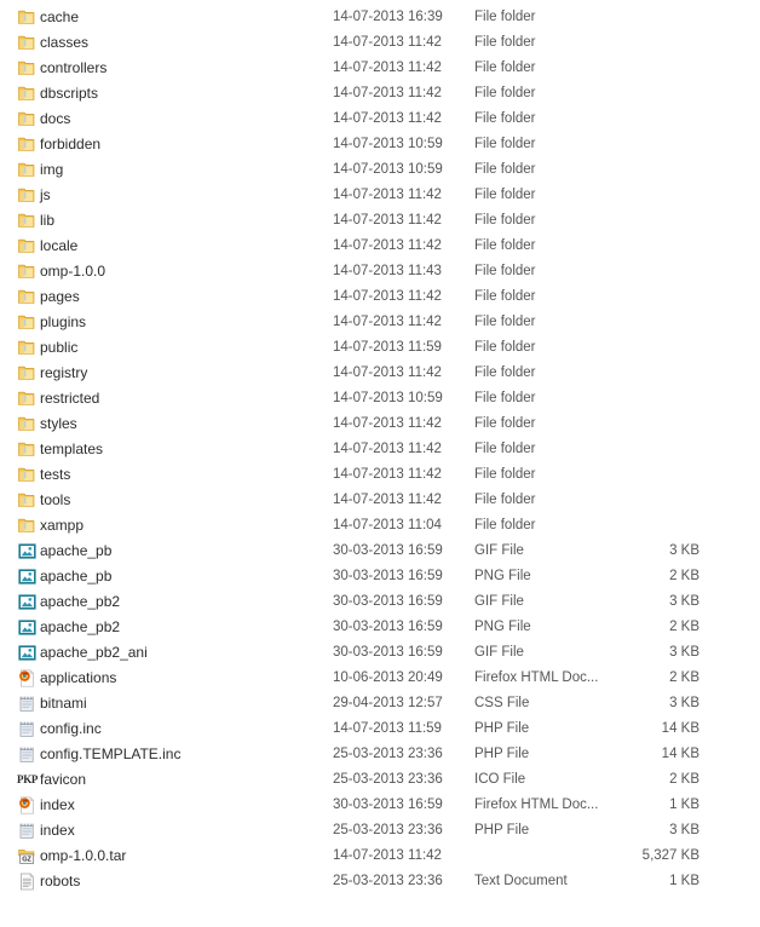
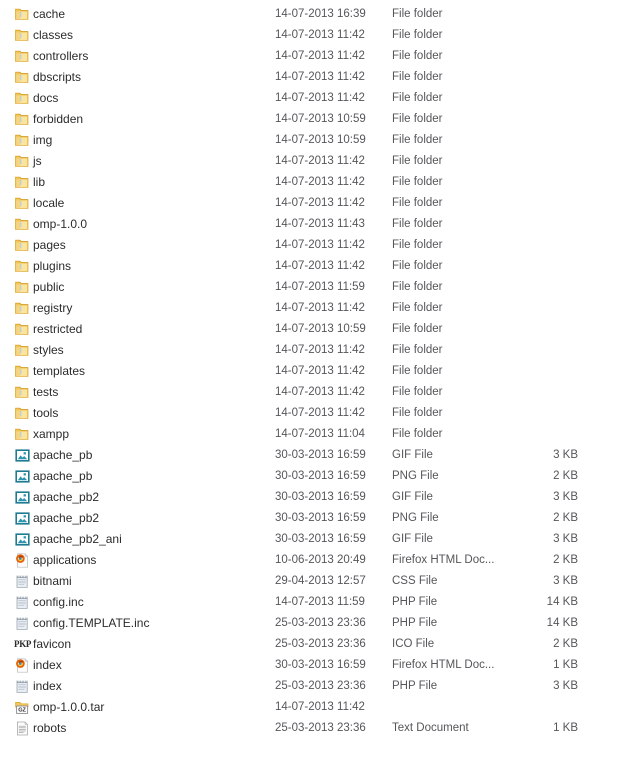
  cache
  14-07-2013 16:39
  File folder
  classes
  14-07-2013 11:42
  File folder
  controllers
  14-07-2013 11:42
  File folder
  dbscripts
  14-07-2013 11:42
  File folder
  docs
  14-07-2013 11:42
  File folder
  forbidden
  14-07-2013 10:59
  File folder
  img
  14-07-2013 10:59
  File folder
  js
  14-07-2013 11:42
  File folder
  lib
  14-07-2013 11:42
  File folder
  locale
  14-07-2013 11:42
  File folder
  omp-1.0.0
  14-07-2013 11:43
  File folder
  pages
  14-07-2013 11:42
  File folder
  plugins
  14-07-2013 11:42
  File folder
  public
  14-07-2013 11:59
  File folder
  registry
  14-07-2013 11:42
  File folder
  restricted
  14-07-2013 10:59
  File folder
  styles
  14-07-2013 11:42
  File folder
  templates
  14-07-2013 11:42
  File folder
  tests
  14-07-2013 11:42
  File folder
  tools
  14-07-2013 11:42
  File folder
  xampp
  14-07-2013 11:04
  File folder
  apache_pb
  30-03-2013 16:59
  GIF File
  3 KB
  apache_pb
  30-03-2013 16:59
  PNG File
  2 KB
  apache_pb2
  30-03-2013 16:59
  GIF File
  3 KB
  apache_pb2
  30-03-2013 16:59
  PNG File
  2 KB
  apache_pb2_ani
  30-03-2013 16:59
  GIF File
  3 KB
  applications
  10-06-2013 20:49
  Firefox HTML Doc...
  2 KB
  bitnami
  29-04-2013 12:57
  CSS File
  3 KB
  config.inc
  14-07-2013 11:59
  PHP File
  14 KB
  config.TEMPLATE.inc
  25-03-2013 23:36
  PHP File
  14 KB
  PKP
  favicon
  25-03-2013 23:36
  ICO File
  2 KB
  index
  30-03-2013 16:59
  Firefox HTML Doc...
  1 KB
  index
  25-03-2013 23:36
  PHP File
  3 KB
  omp-1.0.0.tar
  14-07-2013 11:42
- 5,327 KB
  robots
  25-03-2013 23:36
  Text Document
  1 KB
